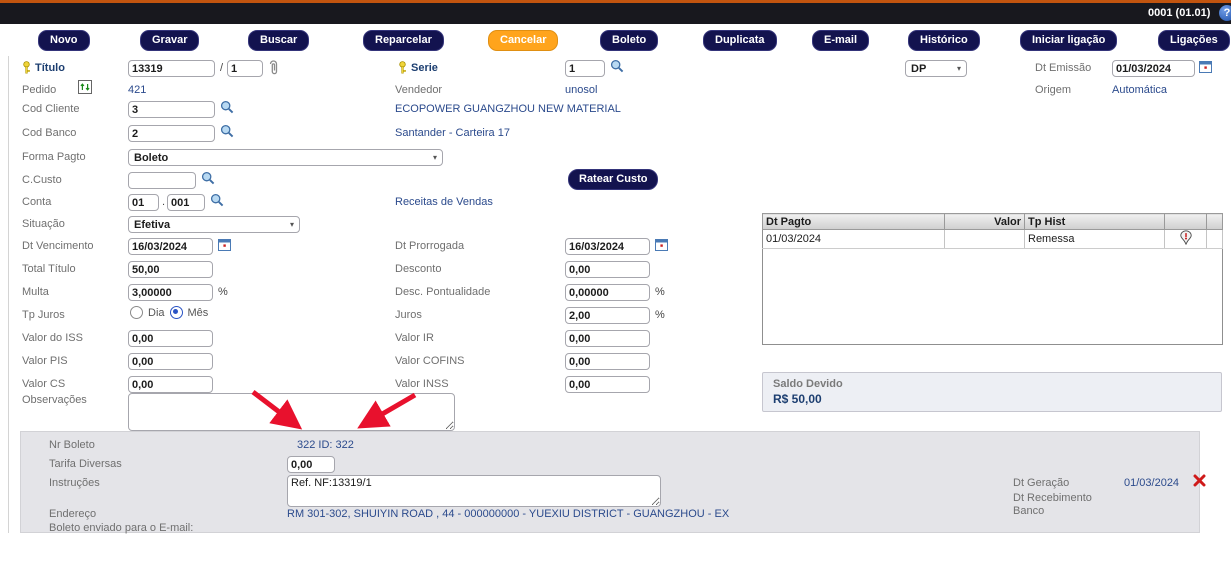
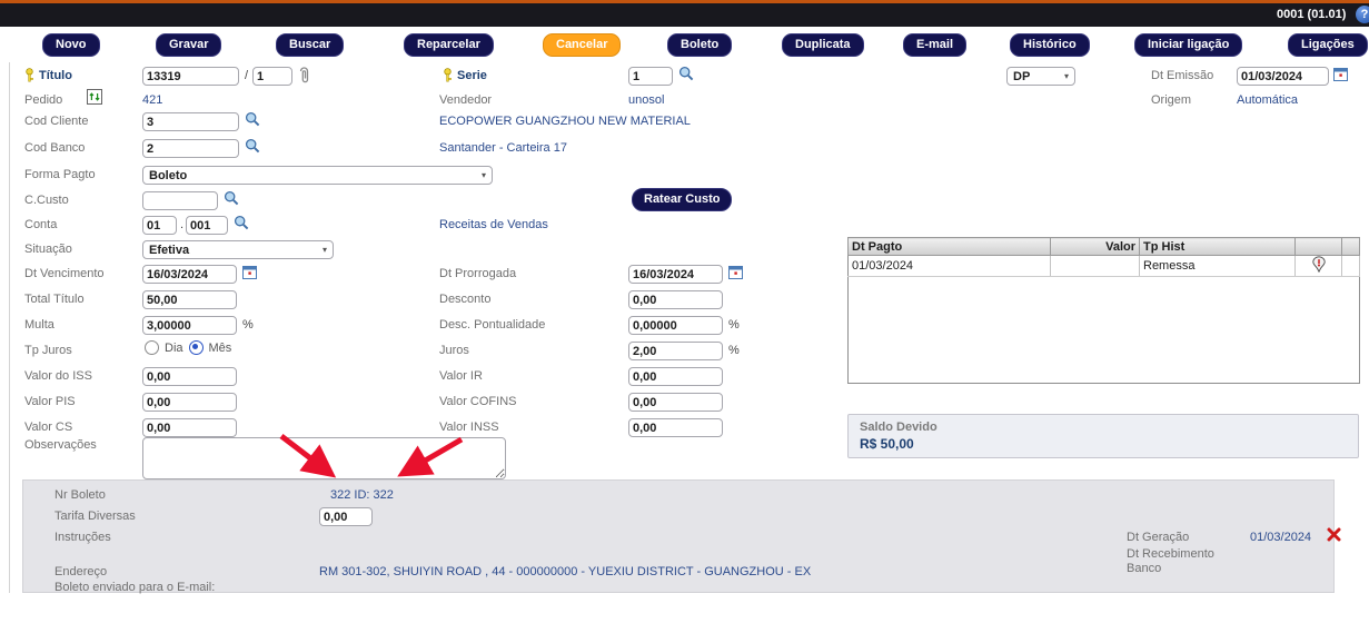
  0001 (01.01)
  ?
  Novo
  Gravar
  Buscar
  Reparcelar
  Cancelar
  Boleto
  Duplicata
  E-mail
  Histórico
  Iniciar ligação
  Ligações
  Título
  13319
  /
  1
  Serie
  1
  DP
  ▾
  Dt Emissão
  01/03/2024
  Pedido
  421
  Vendedor
  unosol
  Origem
  Automática
  Cod Cliente
  3
  ECOPOWER GUANGZHOU NEW MATERIAL
  Cod Banco
  2
  Santander - Carteira 17
  Forma Pagto
  Boleto
  ▾
  C.Custo
  Ratear Custo
  Conta
  01
  .
  001
  Receitas de Vendas
  Situação
  Efetiva
  ▾
  Dt Vencimento
  16/03/2024
  Dt Prorrogada
  16/03/2024
  Total Título
  50,00
  Desconto
  0,00
  Multa
  3,00000
  %
  Desc. Pontualidade
  0,00000
  %
  Tp Juros
  Dia
  Mês
  Juros
  2,00
  %
  Valor do ISS
  0,00
  Valor IR
  0,00
  Valor PIS
  0,00
  Valor COFINS
  0,00
  Valor CS
  0,00
  Valor INSS
  0,00
  Observações
  Dt Pagto	Valor	Tp Hist
  01/03/2024		Remessa
  Saldo Devido
  R$ 50,00
  Nr Boleto
  322 ID: 322
  Tarifa Diversas
  0,00
  Instruções
- Ref. NF:13319/1
  Dt Geração
  01/03/2024
  Dt Recebimento Banco
  Endereço
  RM 301-302, SHUIYIN ROAD , 44 - 000000000 - YUEXIU DISTRICT - GUANGZHOU - EX
  Boleto enviado para o E-mail:
